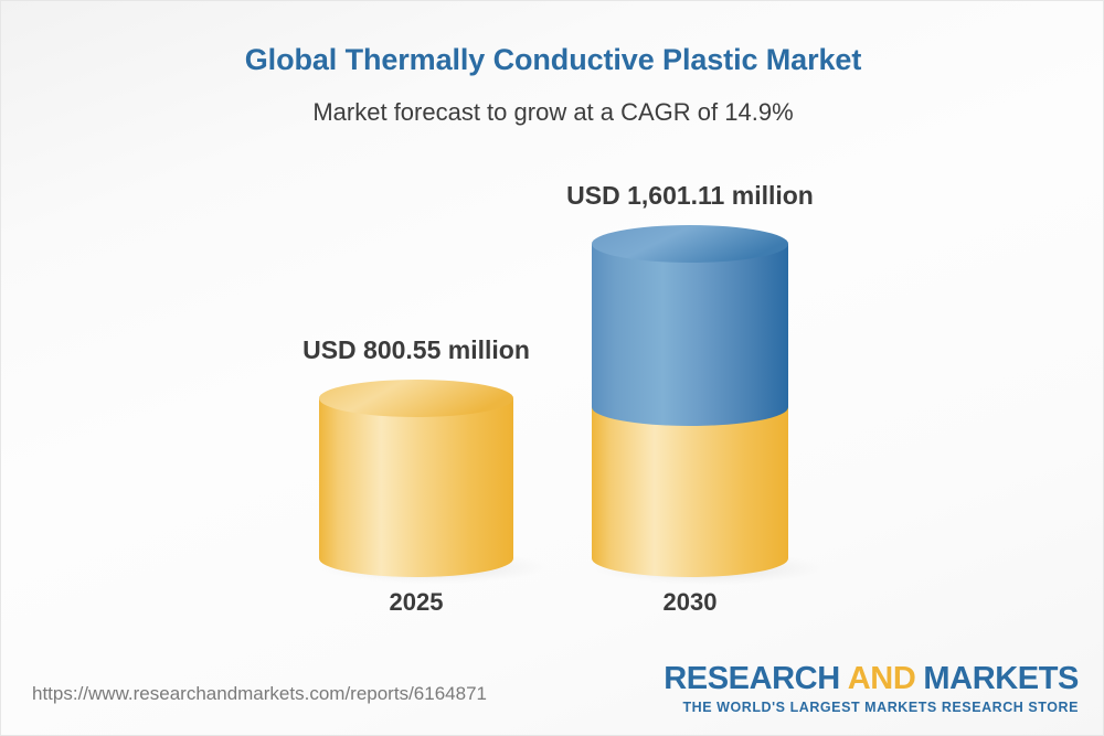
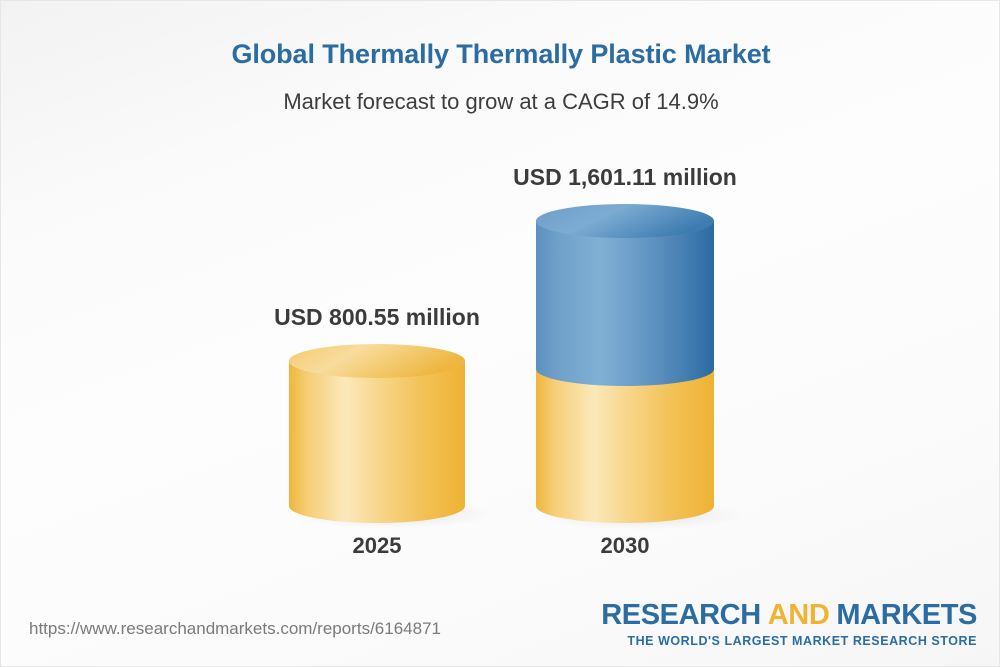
- Global Thermally Conductive Plastic Market
+ Global Thermally Thermally Plastic Market
  Market forecast to grow at a CAGR of 14.9%
  USD 800.55 million
  USD 1,601.11 million
  2025
  2030
  https://www.researchandmarkets.com/reports/6164871
  RESEARCH AND MARKETS
- THE WORLD'S LARGEST MARKETS RESEARCH STORE
+ THE WORLD'S LARGEST MARKET RESEARCH STORE
